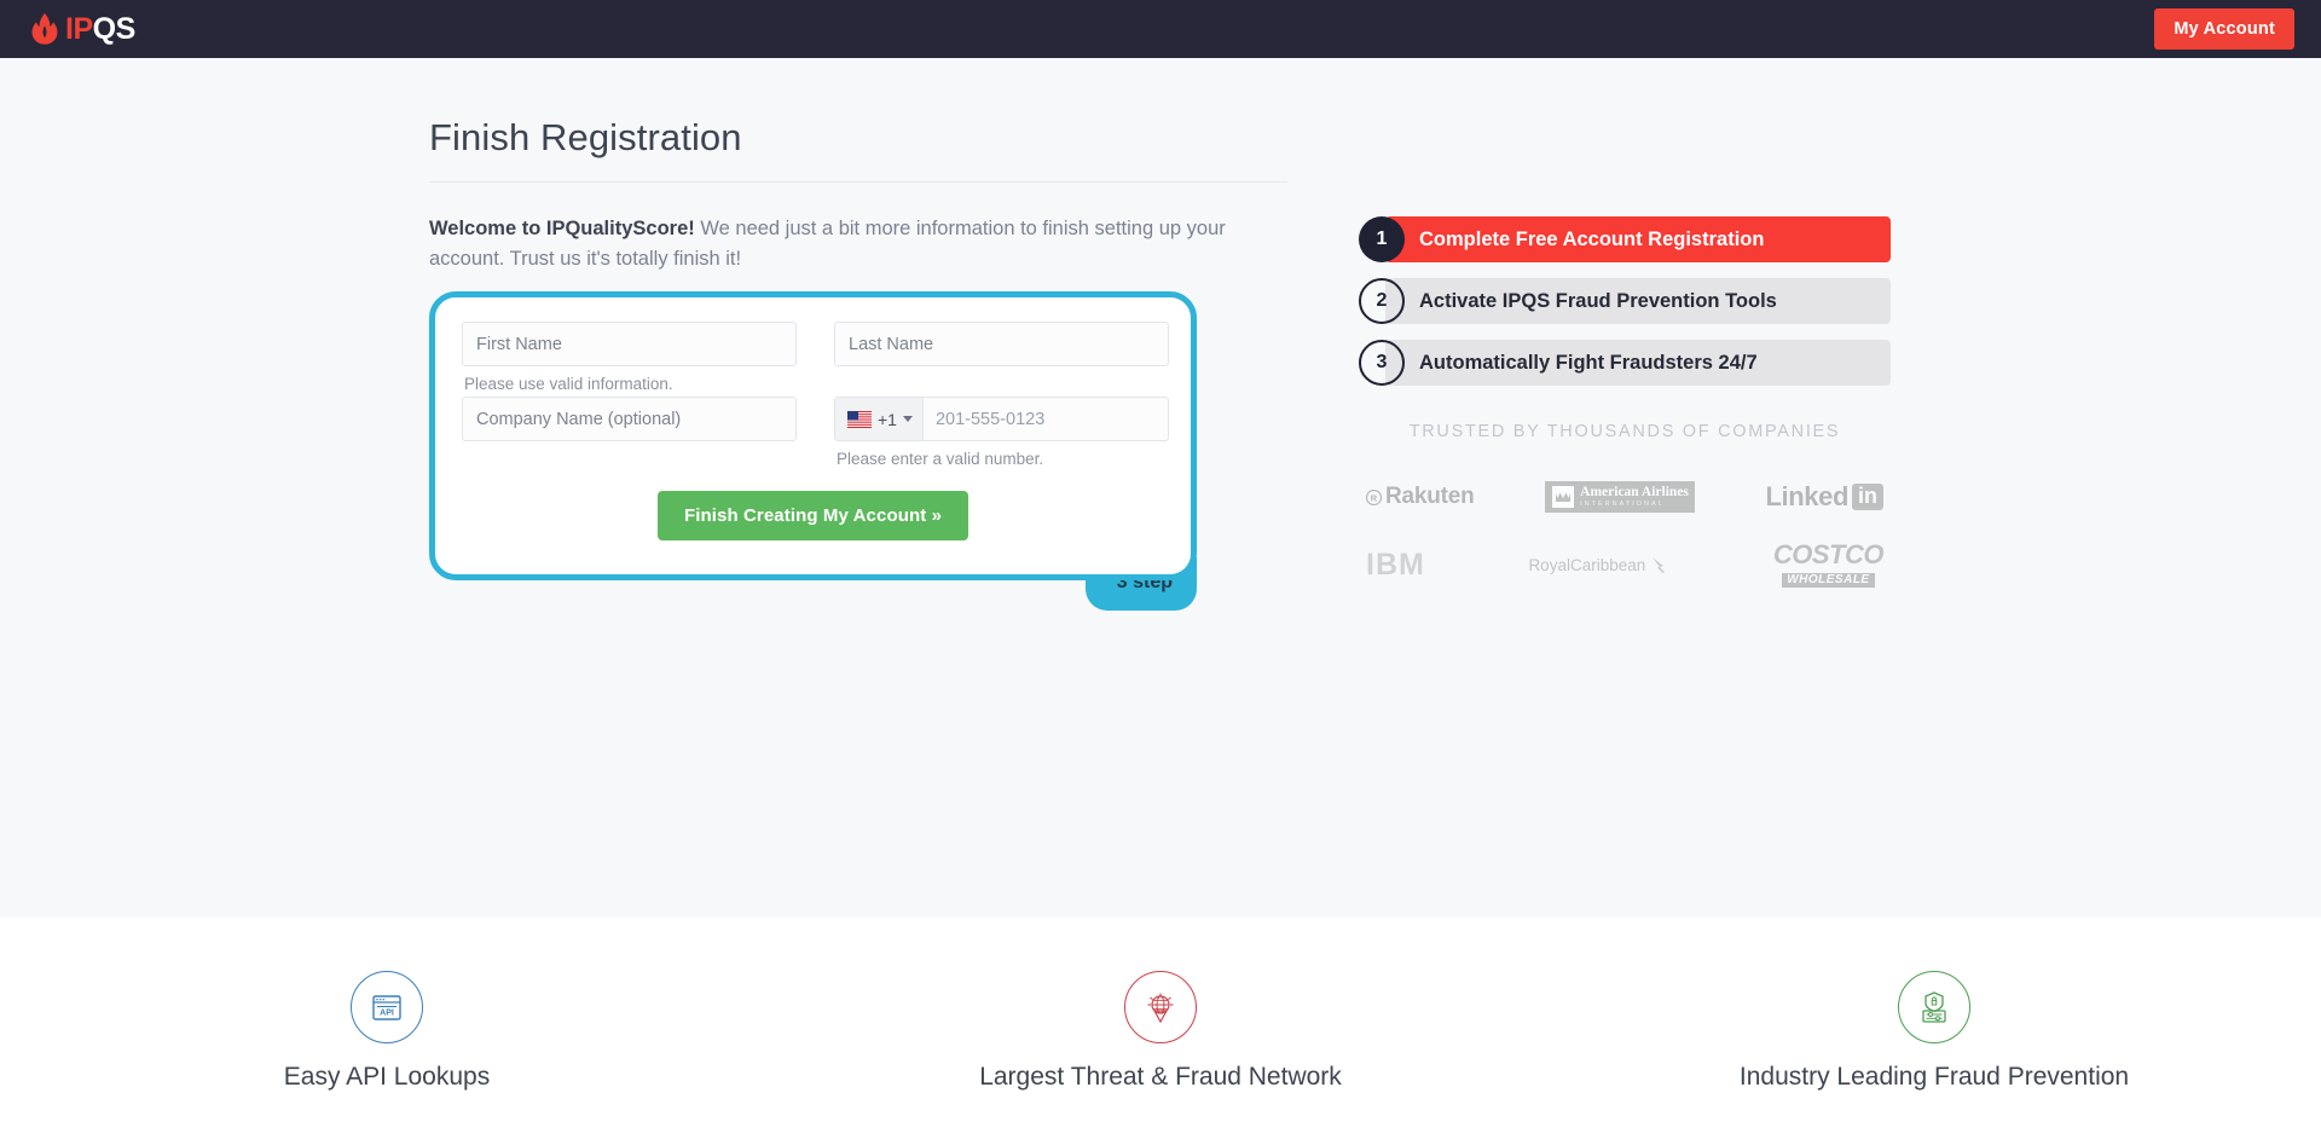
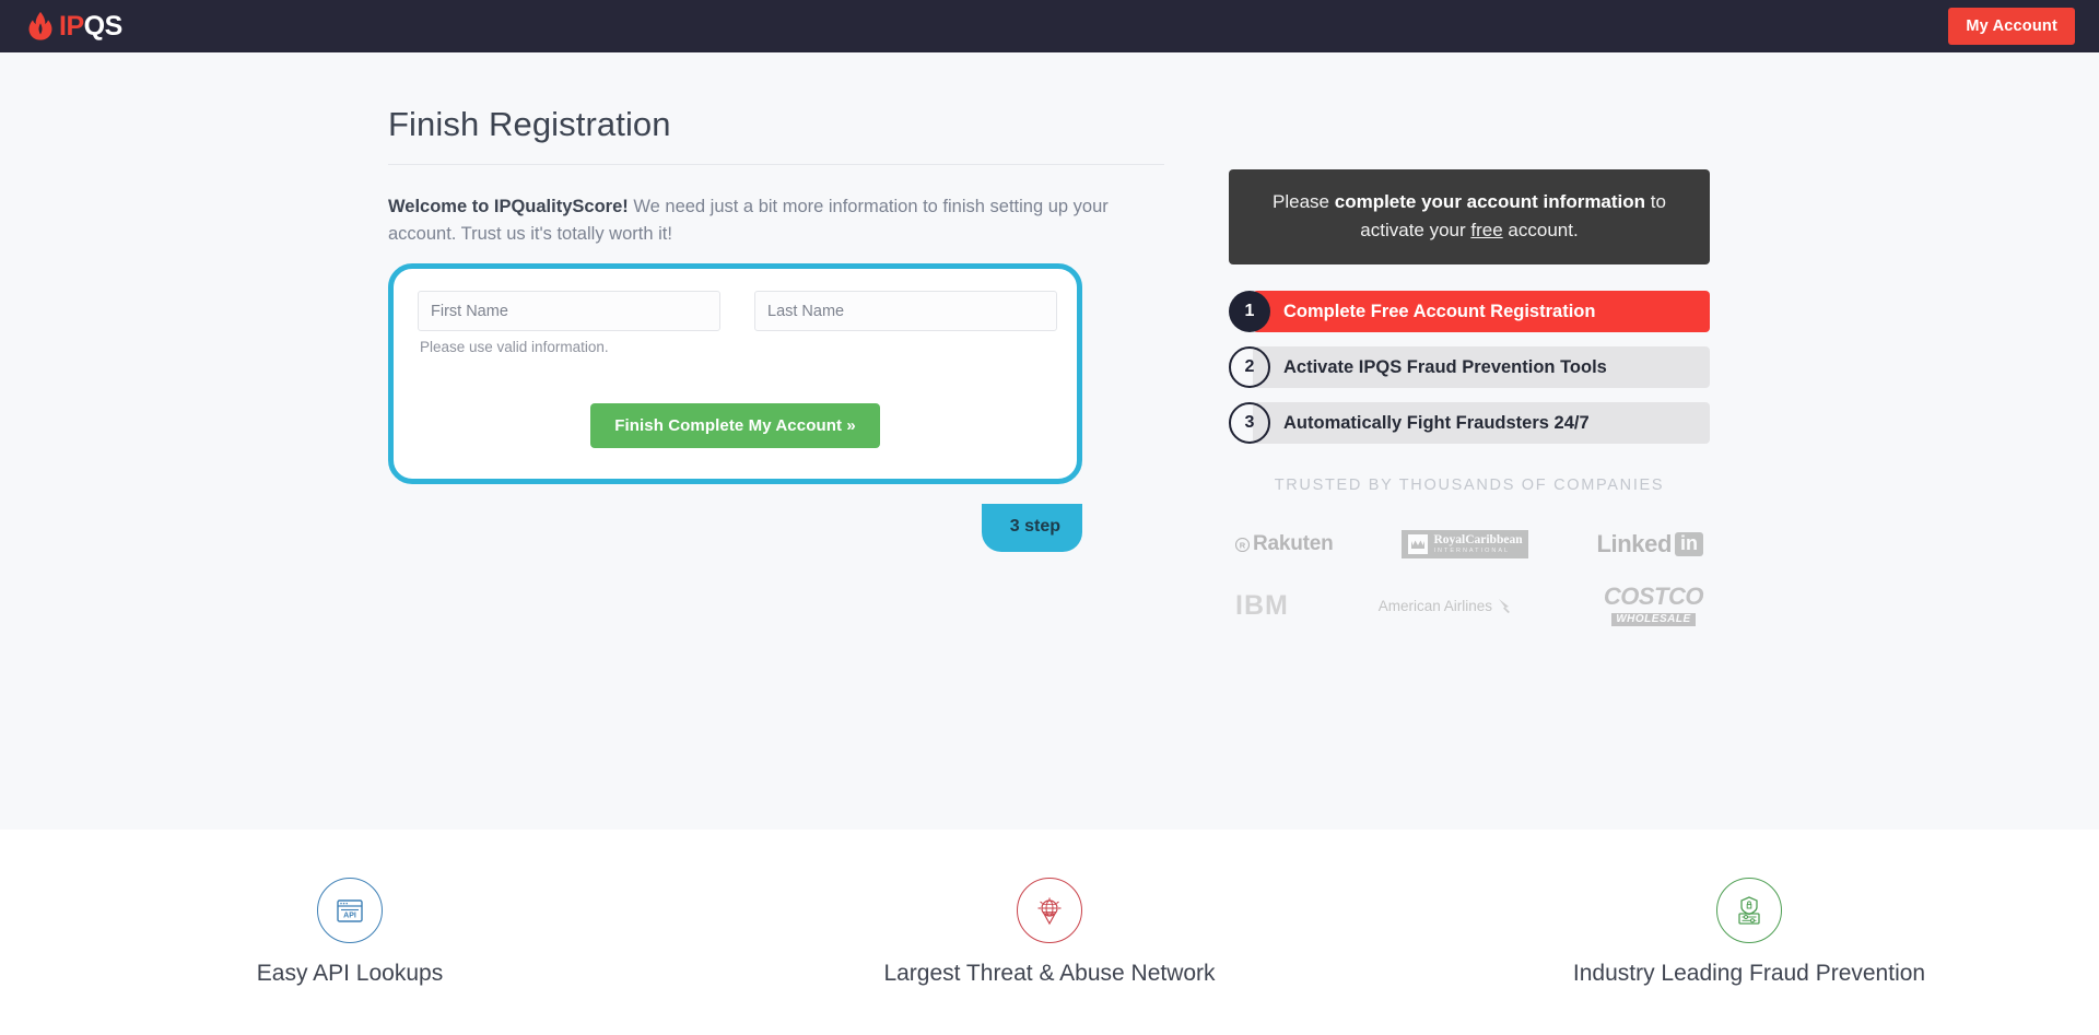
  IPQS
  My Account
  Finish Registration
- Welcome to IPQualityScore! We need just a bit more information to finish setting up your account. Trust us it's totally finish it!
+ Welcome to IPQualityScore! We need just a bit more information to finish setting up your account. Trust us it's totally worth it!
  3 step
  First Name
  Please use valid information.
  Last Name
- Company Name (optional)
- +1
- 201-555-0123
- Please enter a valid number.
- Finish Creating My Account »
+ Finish Complete My Account »
+ Please complete your account information to activate your free account.
  1
  Complete Free Account Registration
  2
  Activate IPQS Fraud Prevention Tools
  3
  Automatically Fight Fraudsters 24/7
  TRUSTED BY THOUSANDS OF COMPANIES
  R
  Rakuten
- American Airlines
+ RoyalCaribbean
  Linked
  in
  IBM
- RoyalCaribbean
+ American Airlines
  COSTCO
  WHOLESALE
  Easy API Lookups
- Largest Threat & Fraud Network
+ Largest Threat & Abuse Network
  Industry Leading Fraud Prevention
